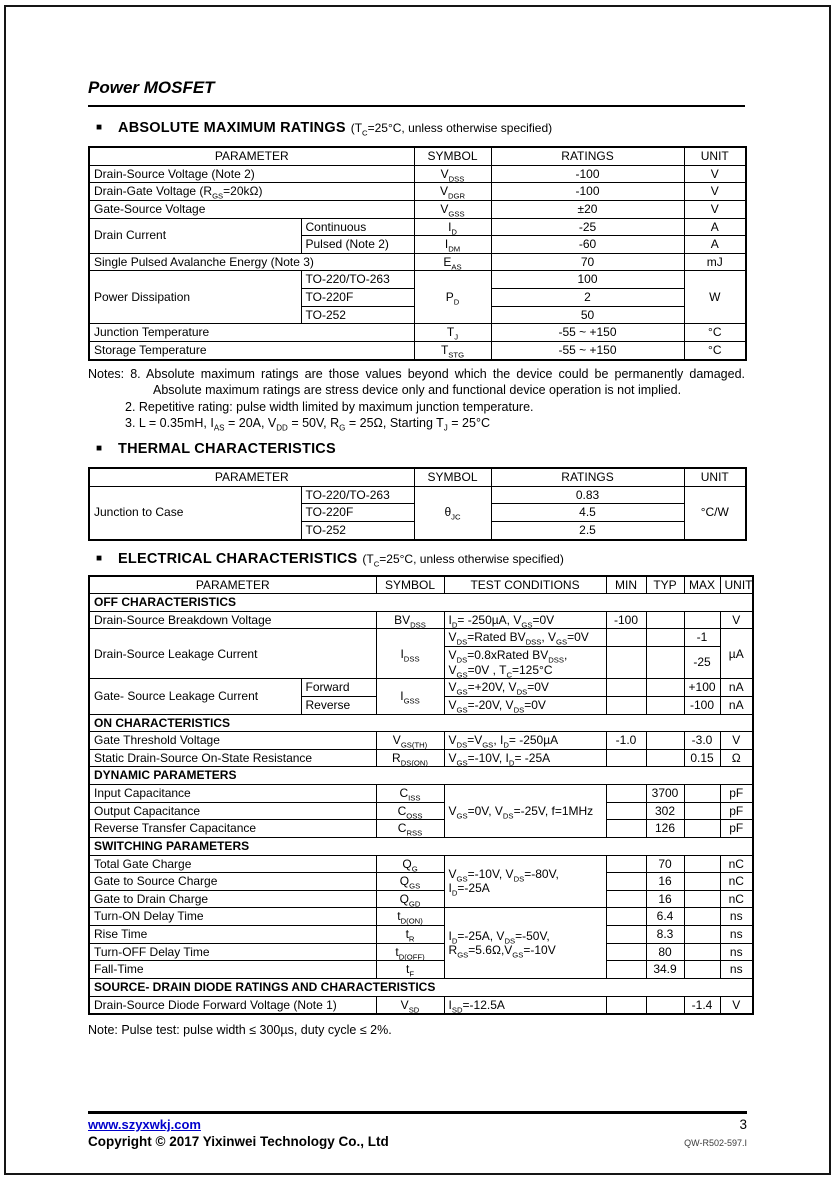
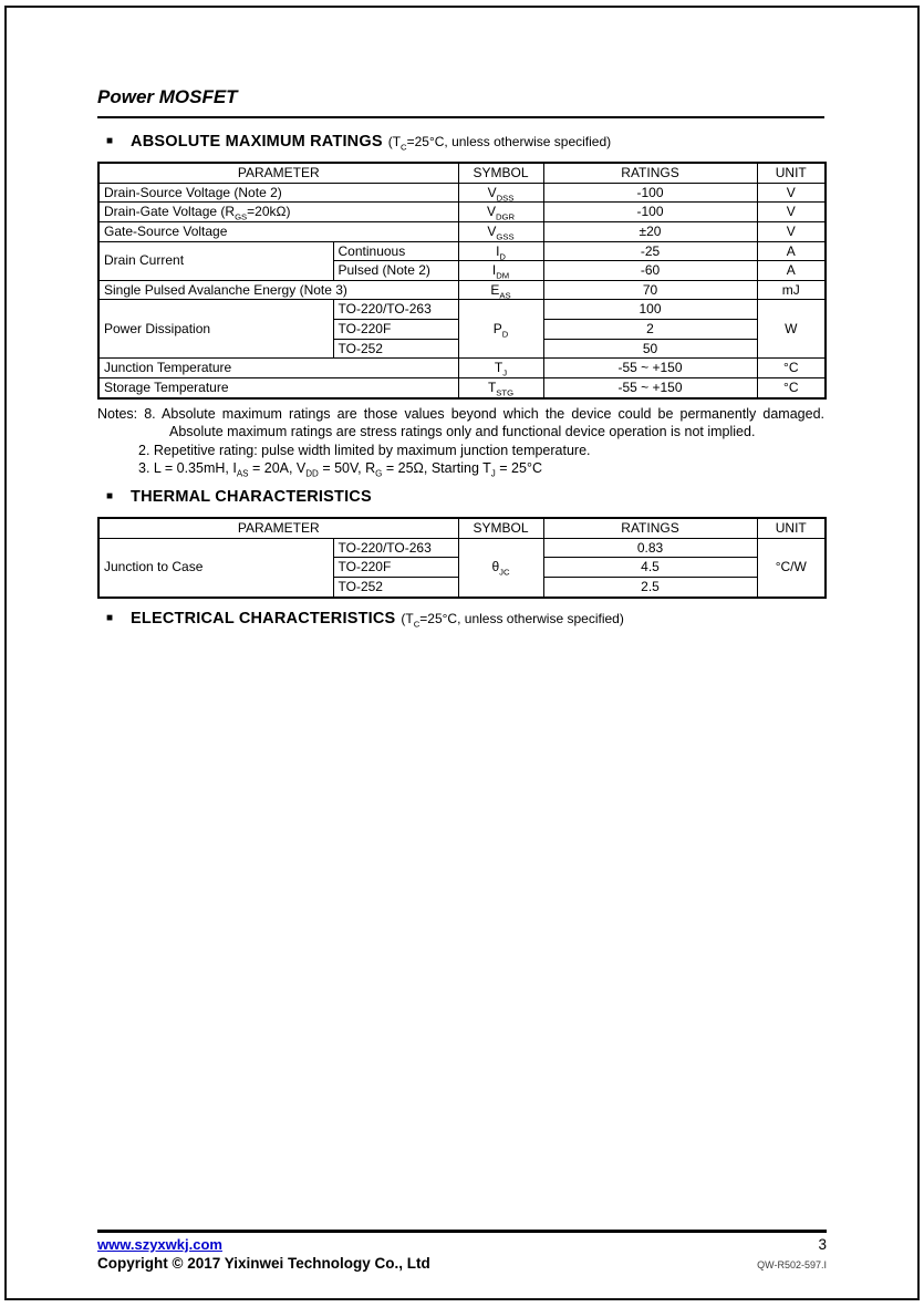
  Power MOSFET
  ■
  ABSOLUTE MAXIMUM RATINGS
  (TC=25°C, unless otherwise specified)
  PARAMETER	SYMBOL	RATINGS	UNIT
  Drain-Source Voltage (Note 2)	VDSS	-100	V
  Drain-Gate Voltage (RGS=20kΩ)	VDGR	-100	V
  Gate-Source Voltage	VGSS	±20	V
  Drain Current	Continuous	ID	-25	A
  Pulsed (Note 2)	IDM	-60	A
  Single Pulsed Avalanche Energy (Note 3)	EAS	70	mJ
  Power Dissipation	TO-220/TO-263	PD	100	W
  TO-220F	2
  TO-252	50
  Junction Temperature	TJ	-55 ~ +150	°C
  Storage Temperature	TSTG	-55 ~ +150	°C
  Notes: 8. Absolute maximum ratings are those values beyond which the device could be permanently damaged.
- Absolute maximum ratings are stress device only and functional device operation is not implied.
+ Absolute maximum ratings are stress ratings only and functional device operation is not implied.
  2. Repetitive rating: pulse width limited by maximum junction temperature.
  3. L = 0.35mH, IAS = 20A, VDD = 50V, RG = 25Ω, Starting TJ = 25°C
  ■
  THERMAL CHARACTERISTICS
  PARAMETER	SYMBOL	RATINGS	UNIT
  Junction to Case	TO-220/TO-263	θJC	0.83	°C/W
  TO-220F	4.5
  TO-252	2.5
  ■
  ELECTRICAL CHARACTERISTICS
  (TC=25°C, unless otherwise specified)
- PARAMETER	SYMBOL	TEST CONDITIONS	MIN	TYP	MAX	UNIT
- OFF CHARACTERISTICS
- Drain-Source Breakdown Voltage	BVDSS	ID= -250µA, VGS=0V	-100			V
- Drain-Source Leakage Current	IDSS	VDS=Rated BVDSS, VGS=0V			-1	µA
- VDS=0.8xRated BVDSS,VGS=0V , TC=125°C			-25
- Gate- Source Leakage Current	Forward	IGSS	VGS=+20V, VDS=0V			+100	nA
- Reverse	VGS=-20V, VDS=0V			-100	nA
- ON CHARACTERISTICS
- Gate Threshold Voltage	VGS(TH)	VDS=VGS, ID= -250µA	-1.0		-3.0	V
- Static Drain-Source On-State Resistance	RDS(ON)	VGS=-10V, ID= -25A			0.15	Ω
- DYNAMIC PARAMETERS
- Input Capacitance	CISS	VGS=0V, VDS=-25V, f=1MHz		3700		pF
- Output Capacitance	COSS		302		pF
- Reverse Transfer Capacitance	CRSS		126		pF
- SWITCHING PARAMETERS
- Total Gate Charge	QG	VGS=-10V, VDS=-80V,ID=-25A		70		nC
- Gate to Source Charge	QGS		16		nC
- Gate to Drain Charge	QGD		16		nC
- Turn-ON Delay Time	tD(ON)	ID=-25A, VDS=-50V,RGS=5.6Ω,VGS=-10V		6.4		ns
- Rise Time	tR		8.3		ns
- Turn-OFF Delay Time	tD(OFF)		80		ns
- Fall-Time	tF		34.9		ns
- SOURCE- DRAIN DIODE RATINGS AND CHARACTERISTICS
- Drain-Source Diode Forward Voltage (Note 1)	VSD	ISD=-12.5A			-1.4	V
- Note: Pulse test: pulse width ≤ 300µs, duty cycle ≤ 2%.
  www.szyxwkj.com
  3
  Copyright © 2017 Yixinwei Technology Co., Ltd
  QW-R502-597.I
